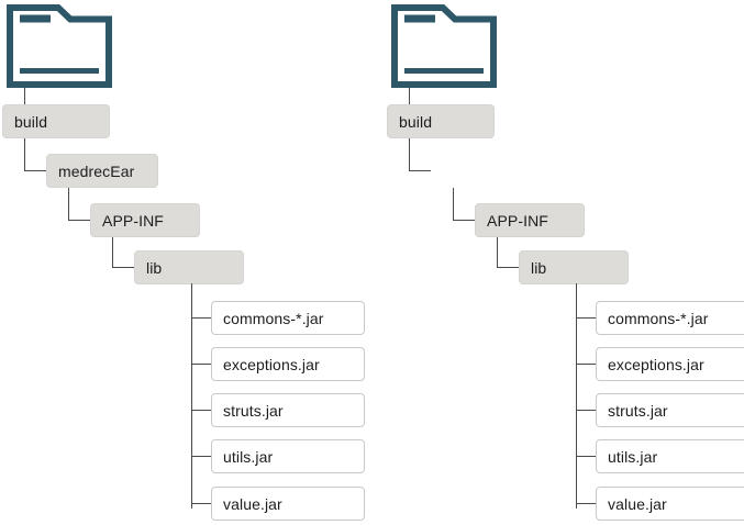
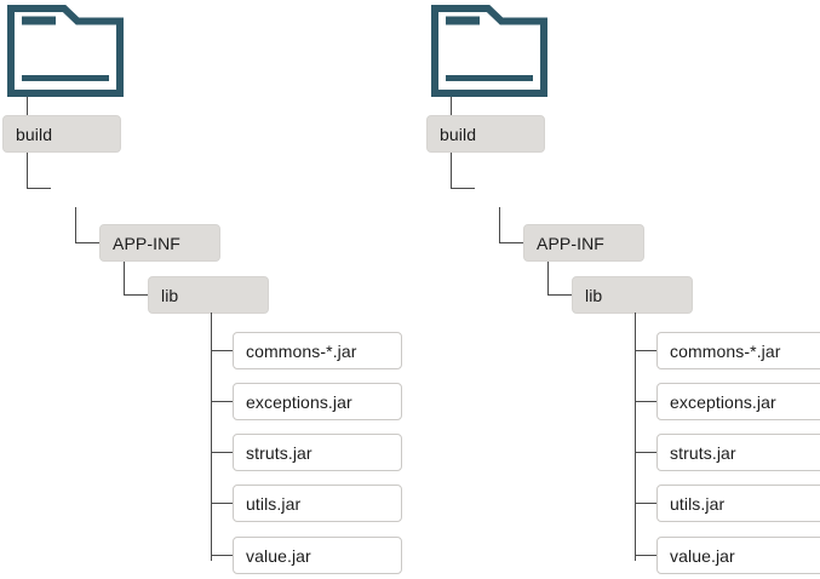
  build
- medrecEar
  APP-INF
  lib
  commons-*.jar
  exceptions.jar
  struts.jar
  utils.jar
  value.jar
  build
  APP-INF
  lib
  commons-*.jar
  exceptions.jar
  struts.jar
  utils.jar
  value.jar
